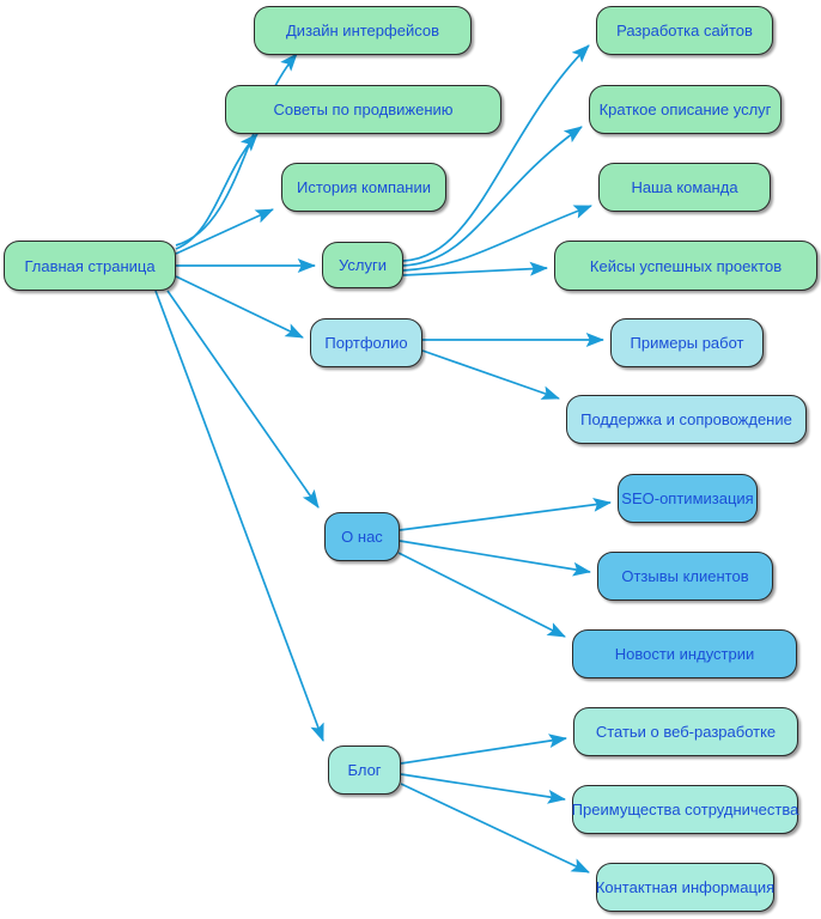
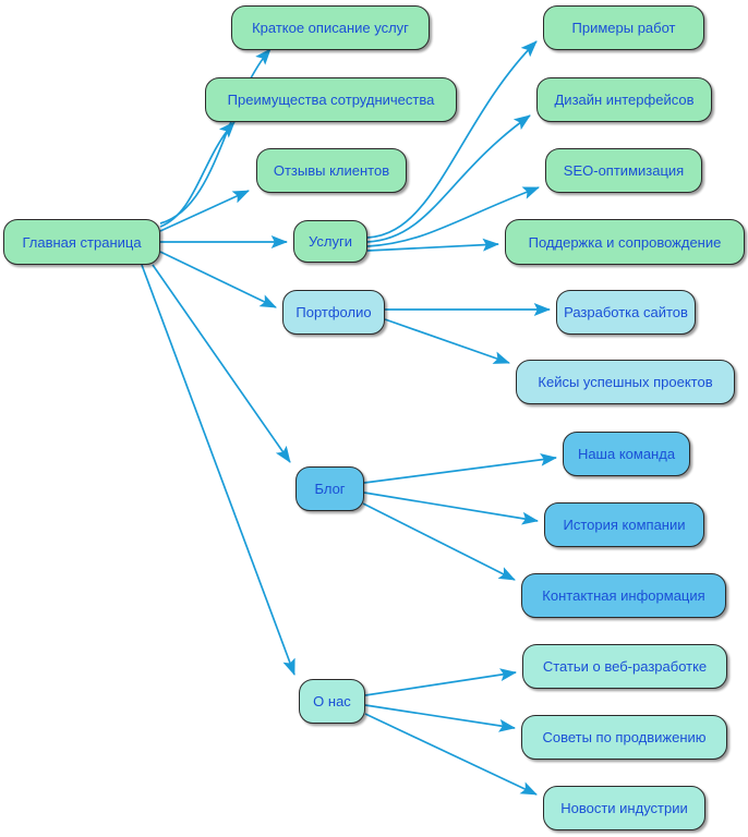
  Главная страница
- Дизайн интерфейсов
+ Краткое описание услуг
- Советы по продвижению
+ Преимущества сотрудничества
- История компании
+ Отзывы клиентов
  Услуги
- Разработка сайтов
+ Примеры работ
- Краткое описание услуг
+ Дизайн интерфейсов
- Наша команда
+ SEO-оптимизация
- Кейсы успешных проектов
+ Поддержка и сопровождение
  Портфолио
- Примеры работ
+ Разработка сайтов
- Поддержка и сопровождение
+ Кейсы успешных проектов
- О нас
+ Блог
- SEO-оптимизация
+ Наша команда
- Отзывы клиентов
+ История компании
- Новости индустрии
+ Контактная информация
- Блог
+ О нас
  Статьи о веб-разработке
- Преимущества сотрудничества
+ Советы по продвижению
- Контактная информация
+ Новости индустрии
